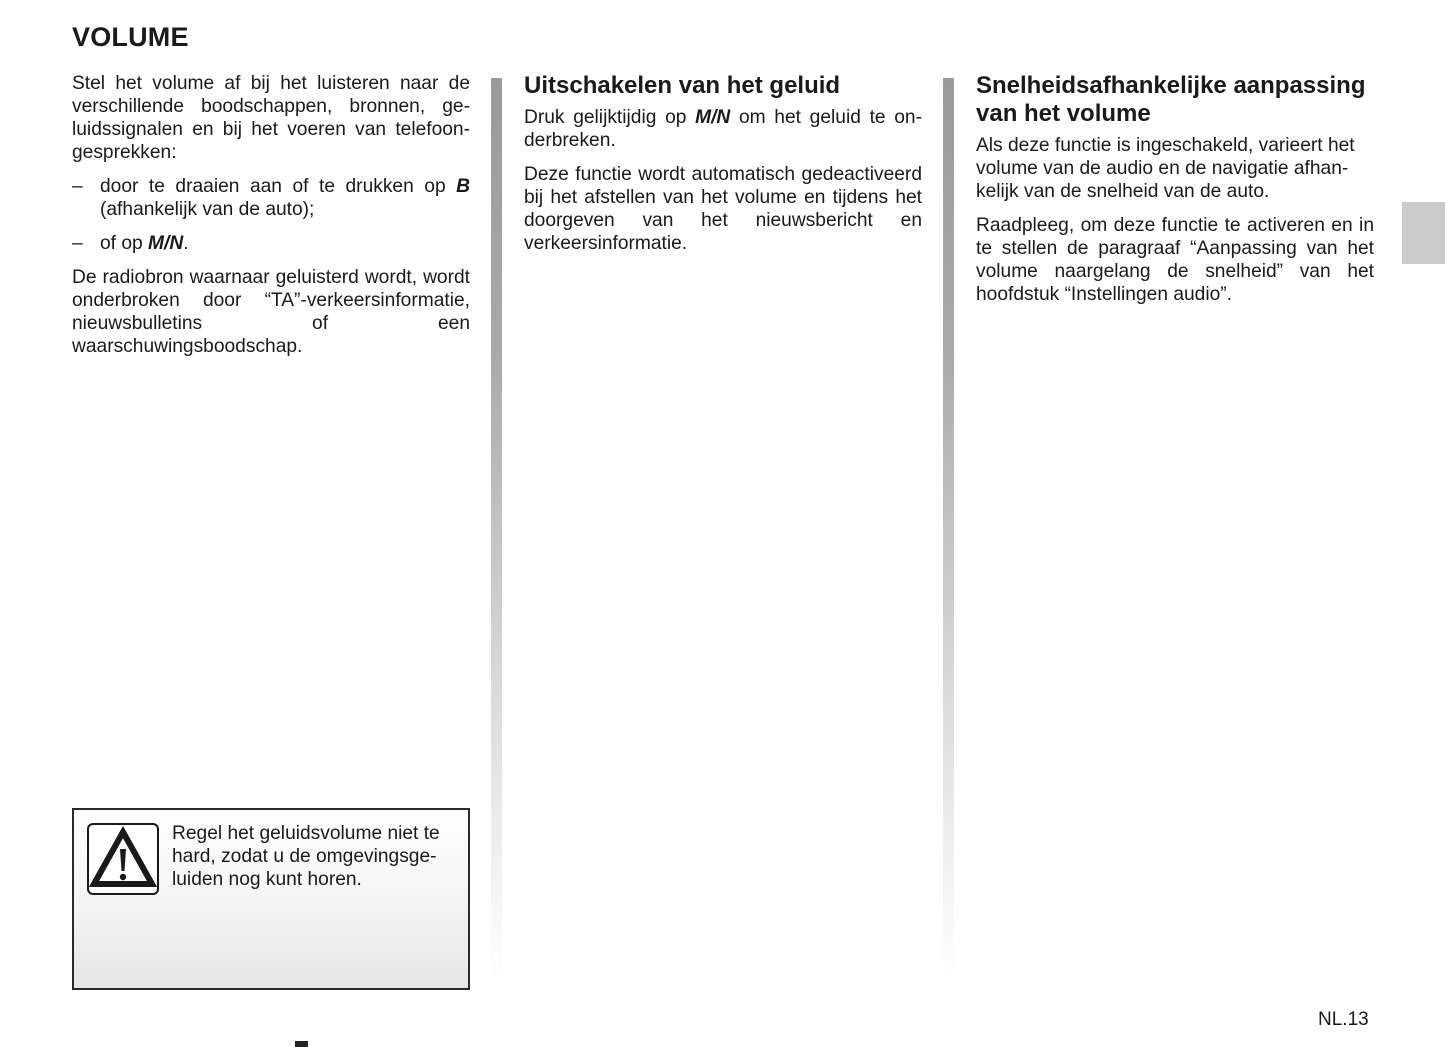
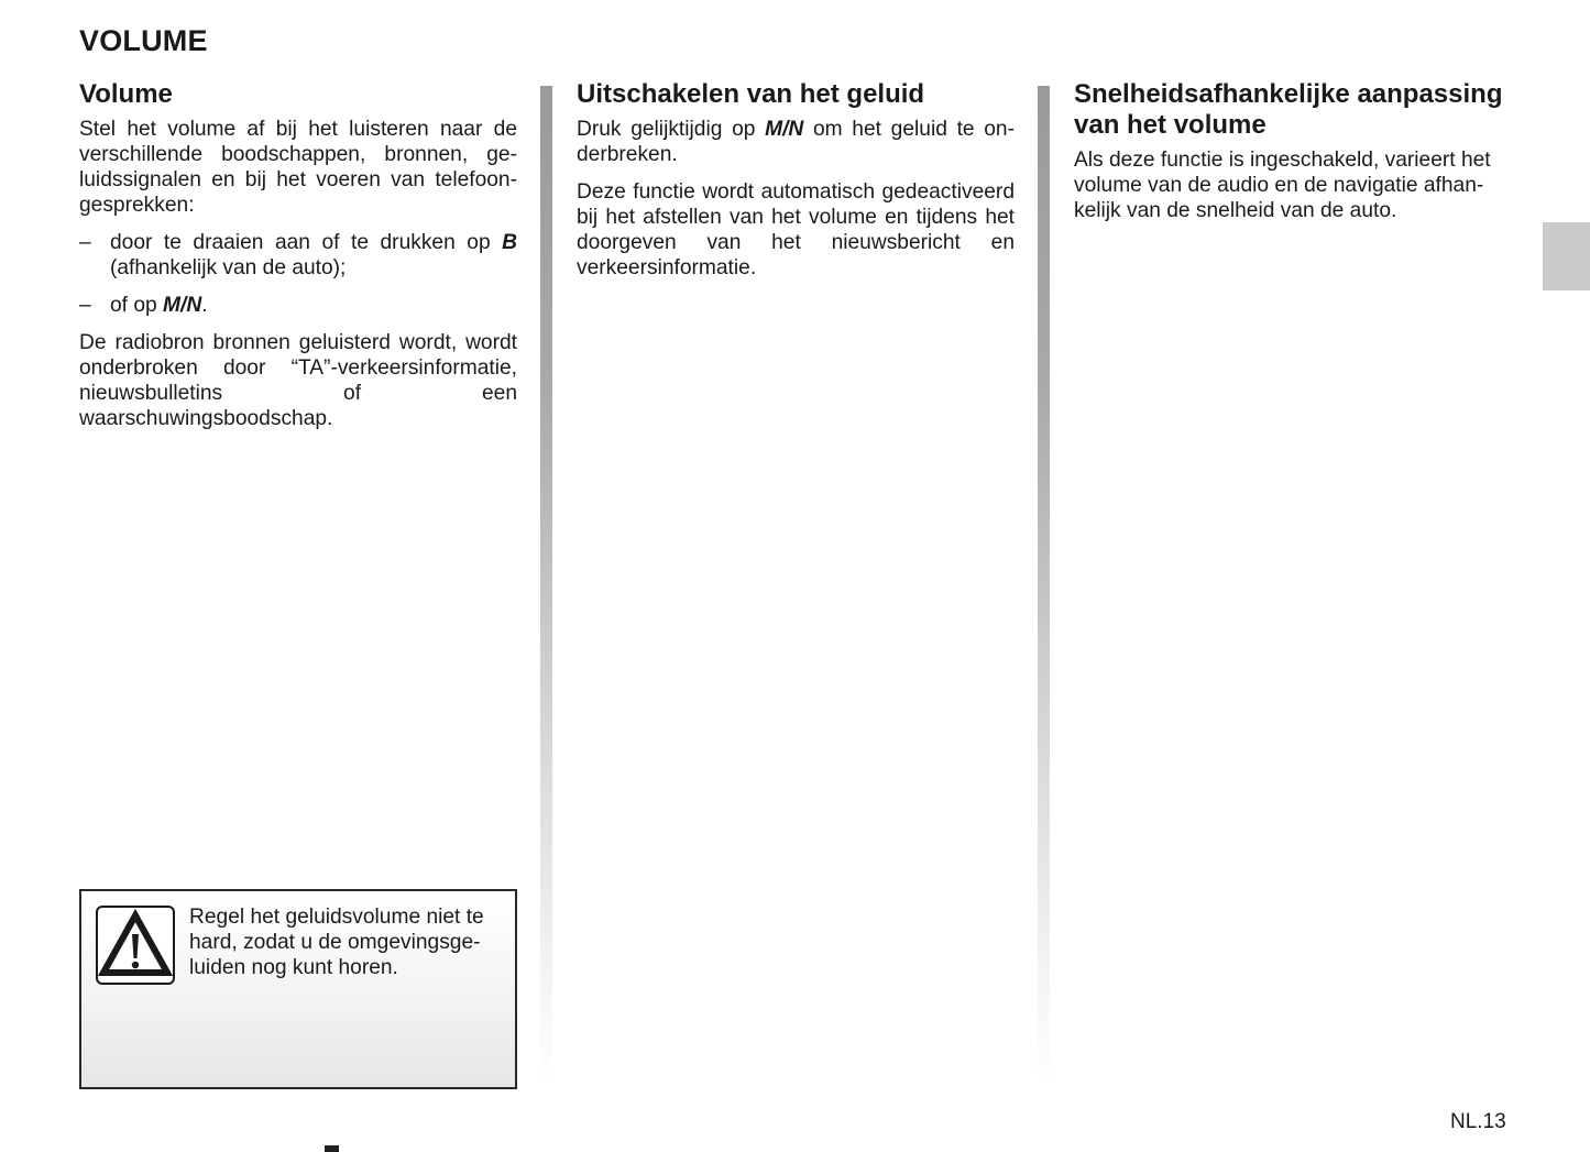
  VOLUME
+ Volume
  Stel het volume af bij het luisteren naar de verschillende boodschappen, bronnen, ge­luidssignalen en bij het voeren van telefoon­gesprekken:
  –
  door te draaien aan of te drukken op B (afhankelijk van de auto);
  –
  of op M/N.
- De radiobron waarnaar geluisterd wordt, wordt onderbroken door “TA”-verkeersinformatie, nieuwsbulletins of een waarschuwingsboodschap.
+ De radiobron bronnen geluisterd wordt, wordt onderbroken door “TA”-verkeersinformatie, nieuwsbulletins of een waarschuwingsboodschap.
  Uitschakelen van het geluid
  Druk gelijktijdig op M/N om het geluid te on­erbreken.
  Deze functie wordt automatisch gedeacti­veerd bij het afstellen van het volume en tij­dens het doorgeven van het nieuwsbericht en verkeersinformatie.
  Snelheidsafhankelijke aanpassing van het volume
  Als deze functie is ingeschakeld, varieert het volume van de audio en de navigatie afhan­kelijk van de snelheid van de auto.
- Raadpleeg, om deze functie te activeren en in te stellen de paragraaf “Aanpassing van het volume naargelang de snelheid” van het hoofdstuk “Instellingen audio”.
  Regel het geluidsvolume niet te hard, zodat u de omgevingsge­luiden nog kunt horen.
  NL.13
